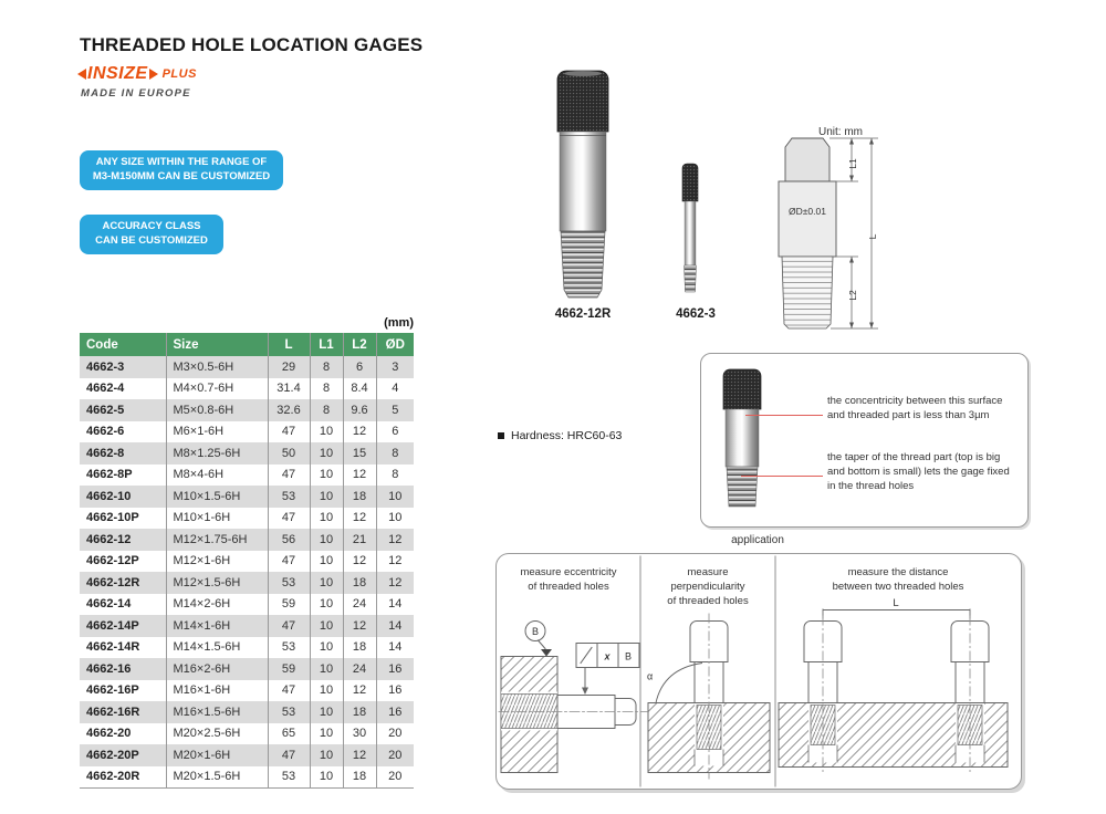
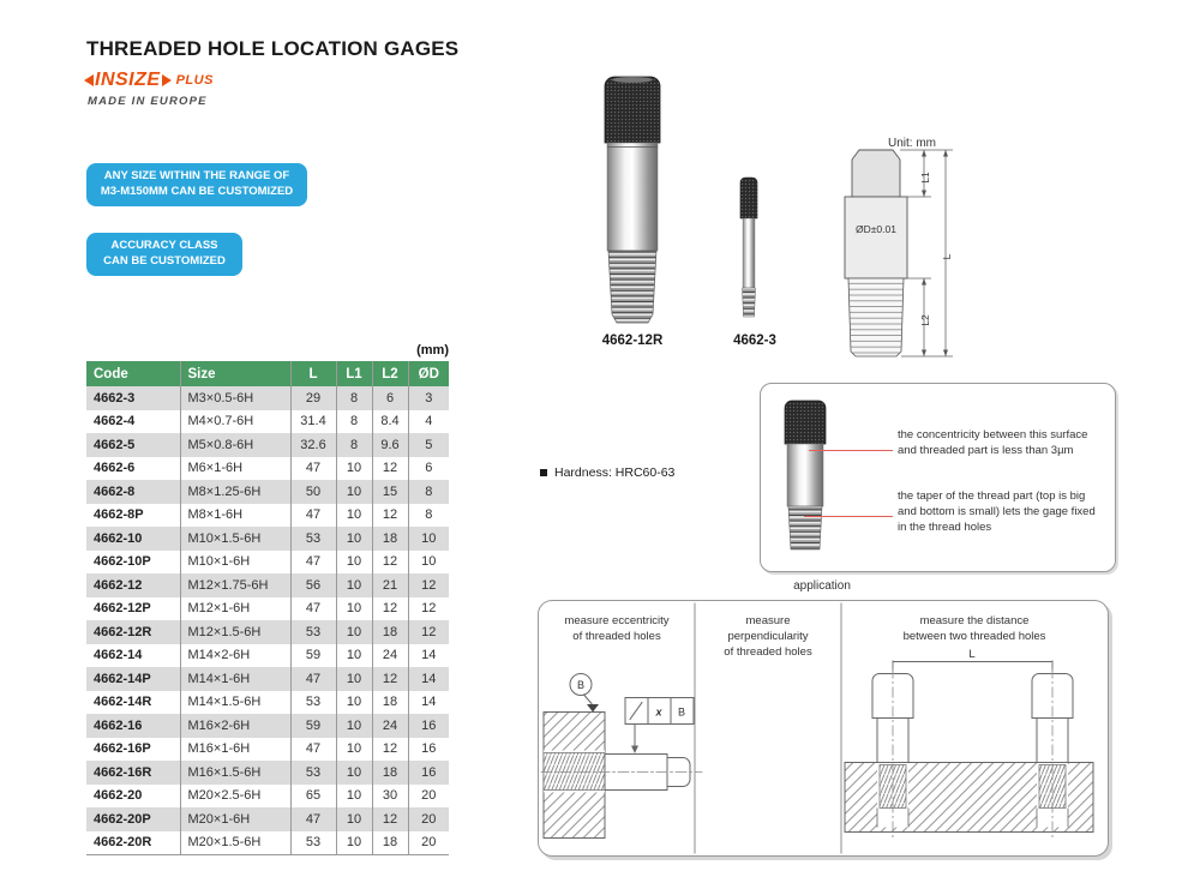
  THREADED HOLE LOCATION GAGES
  INSIZE
  PLUS
  MADE IN EUROPE
  ANY SIZE WITHIN THE RANGE OF
  M3-M150MM CAN BE CUSTOMIZED
  ACCURACY CLASS
  CAN BE CUSTOMIZED
  (mm)
  Code	Size	L	L1	L2	ØD
  4662-3	M3×0.5-6H	29	8	6	3
  4662-4	M4×0.7-6H	31.4	8	8.4	4
  4662-5	M5×0.8-6H	32.6	8	9.6	5
  4662-6	M6×1-6H	47	10	12	6
  4662-8	M8×1.25-6H	50	10	15	8
- 4662-8P	M8×4-6H	47	10	12	8
+ 4662-8P	M8×1-6H	47	10	12	8
  4662-10	M10×1.5-6H	53	10	18	10
  4662-10P	M10×1-6H	47	10	12	10
  4662-12	M12×1.75-6H	56	10	21	12
  4662-12P	M12×1-6H	47	10	12	12
  4662-12R	M12×1.5-6H	53	10	18	12
  4662-14	M14×2-6H	59	10	24	14
  4662-14P	M14×1-6H	47	10	12	14
  4662-14R	M14×1.5-6H	53	10	18	14
  4662-16	M16×2-6H	59	10	24	16
  4662-16P	M16×1-6H	47	10	12	16
  4662-16R	M16×1.5-6H	53	10	18	16
  4662-20	M20×2.5-6H	65	10	30	20
  4662-20P	M20×1-6H	47	10	12	20
  4662-20R	M20×1.5-6H	53	10	18	20
  4662-12R
  4662-3
  Unit: mm
  ØD±0.01
  Hardness: HRC60-63
  the concentricity between this surface
  and threaded part is less than 3µm
  the taper of the thread part (top is big
  and bottom is small) lets the gage fixed
  in the thread holes
  application
  B
  x
  B
- α
  L
  measure eccentricity
  of threaded holes
  measure
  perpendicularity
  of threaded holes
  measure the distance
  between two threaded holes
